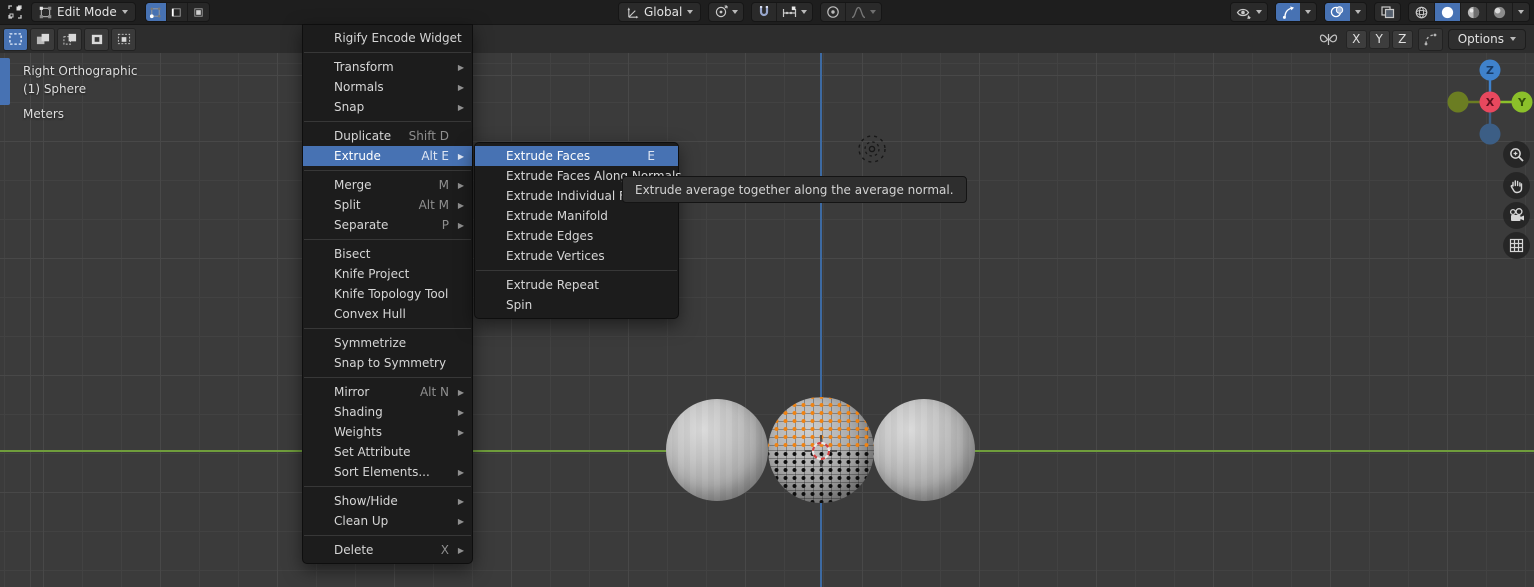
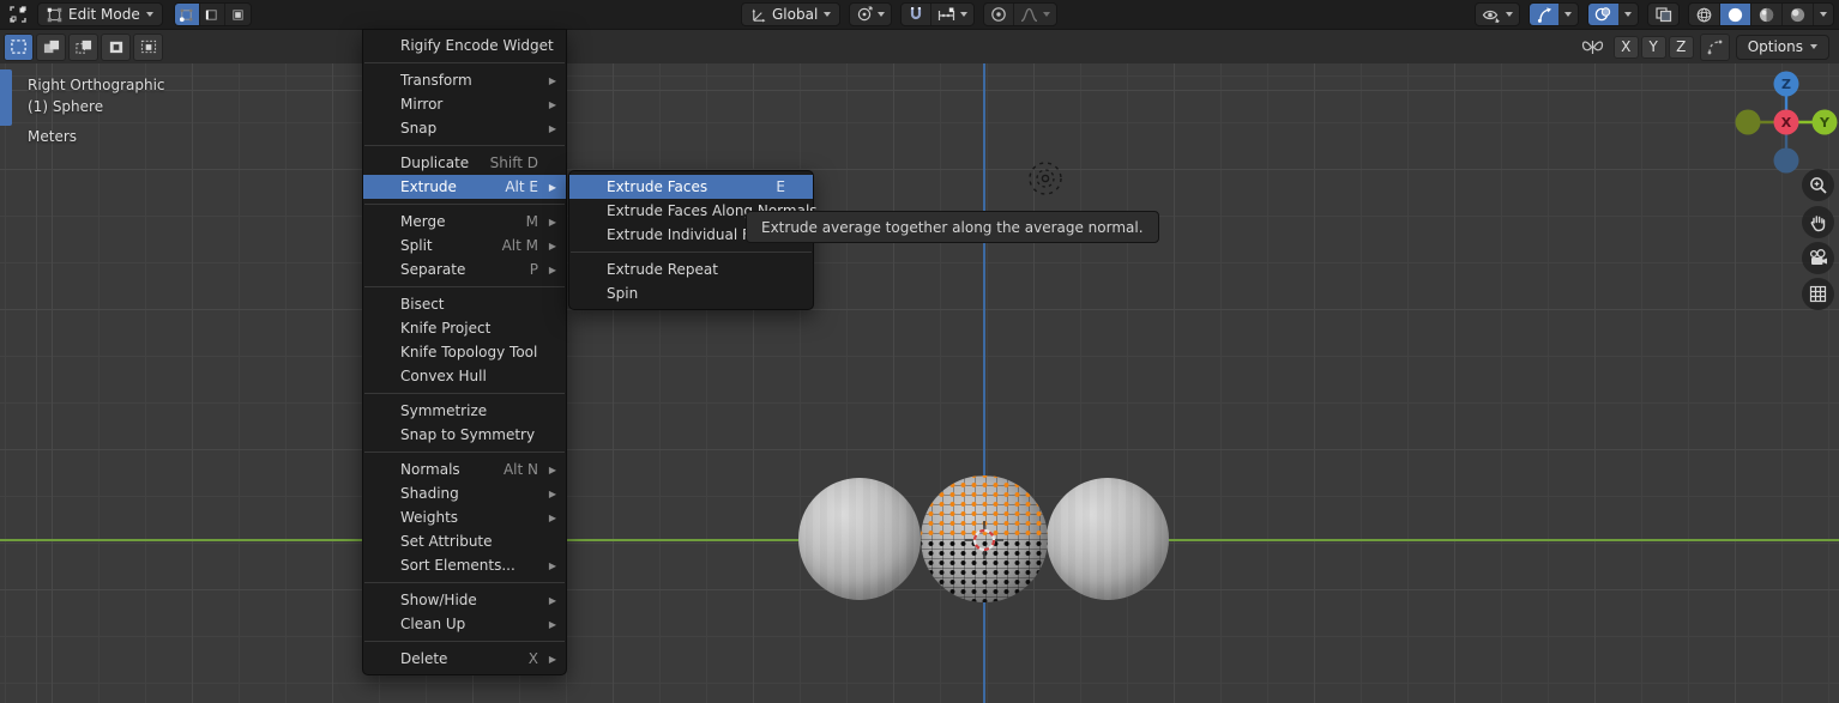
  Edit Mode
  Global
  X
  Y
  Z
  Options
  Right Orthographic
  (1) Sphere
  Meters
  Z
  X
  Y
  Rigify Encode Widget
  Transform
  ▶
- Normals
+ Mirror
  ▶
  Snap
  ▶
  Duplicate
  Shift D
  Extrude
  Alt E
  ▶
  Merge
  M
  ▶
  Split
  Alt M
  ▶
  Separate
  P
  ▶
  Bisect
  Knife Project
  Knife Topology Tool
  Convex Hull
  Symmetrize
  Snap to Symmetry
- Mirror
+ Normals
  Alt N
  ▶
  Shading
  ▶
  Weights
  ▶
  Set Attribute
  Sort Elements...
  ▶
  Show/Hide
  ▶
  Clean Up
  ▶
  Delete
  X
  ▶
  Extrude Faces
  E
  Extrude Individual
- Extrude Manifold
- Extrude Edges
- Extrude Vertices
  Extrude Repeat
  Spin
  Extrude average together along the average normal.
